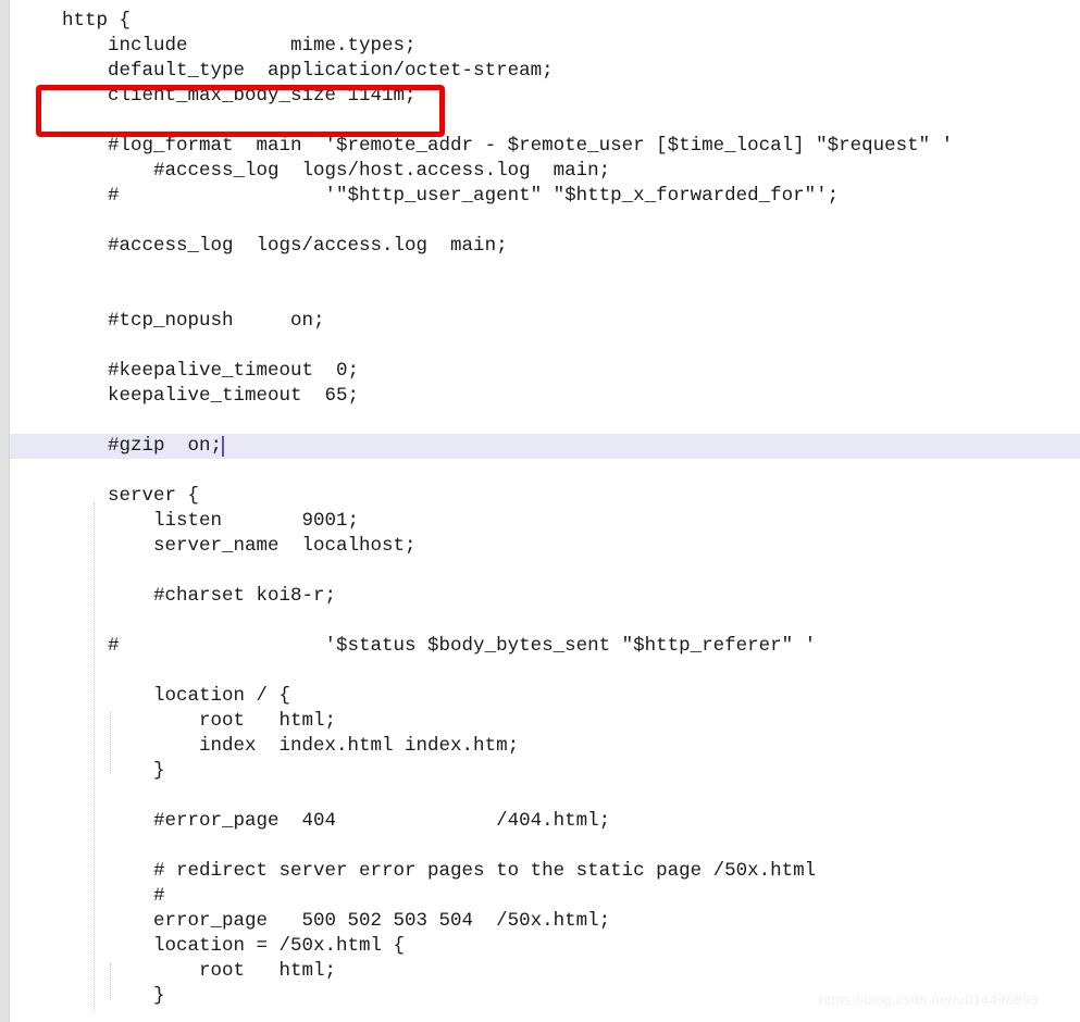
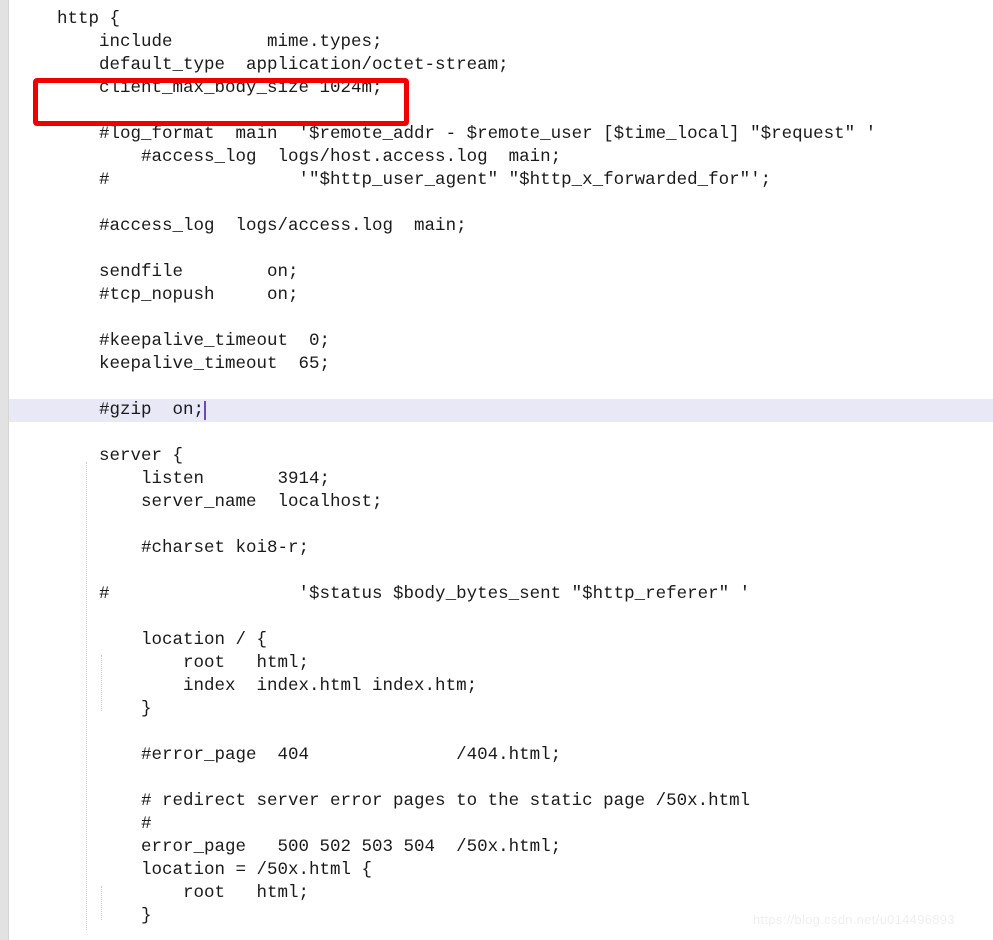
  http {
  include mime.types;
  default_type application/octet-stream;
- client_max_body_size 1141m;
+ client_max_body_size 1024m;
  #log_format main '$remote_addr - $remote_user [$time_local] "$request" '
  #access_log logs/host.access.log main;
  # '"$http_user_agent" "$http_x_forwarded_for"';
  #access_log logs/access.log main;
+ sendfile on;
  #tcp_nopush on;
  #keepalive_timeout 0;
  keepalive_timeout 65;
  #gzip on;
  server {
- listen 9001;
+ listen 3914;
  server_name localhost;
  #charset koi8-r;
  # '$status $body_bytes_sent "$http_referer" '
  location / {
  root html;
  index index.html index.htm;
  }
  #error_page 404 /404.html;
  # redirect server error pages to the static page /50x.html
  #
  error_page 500 502 503 504 /50x.html;
  location = /50x.html {
  root html;
  }
